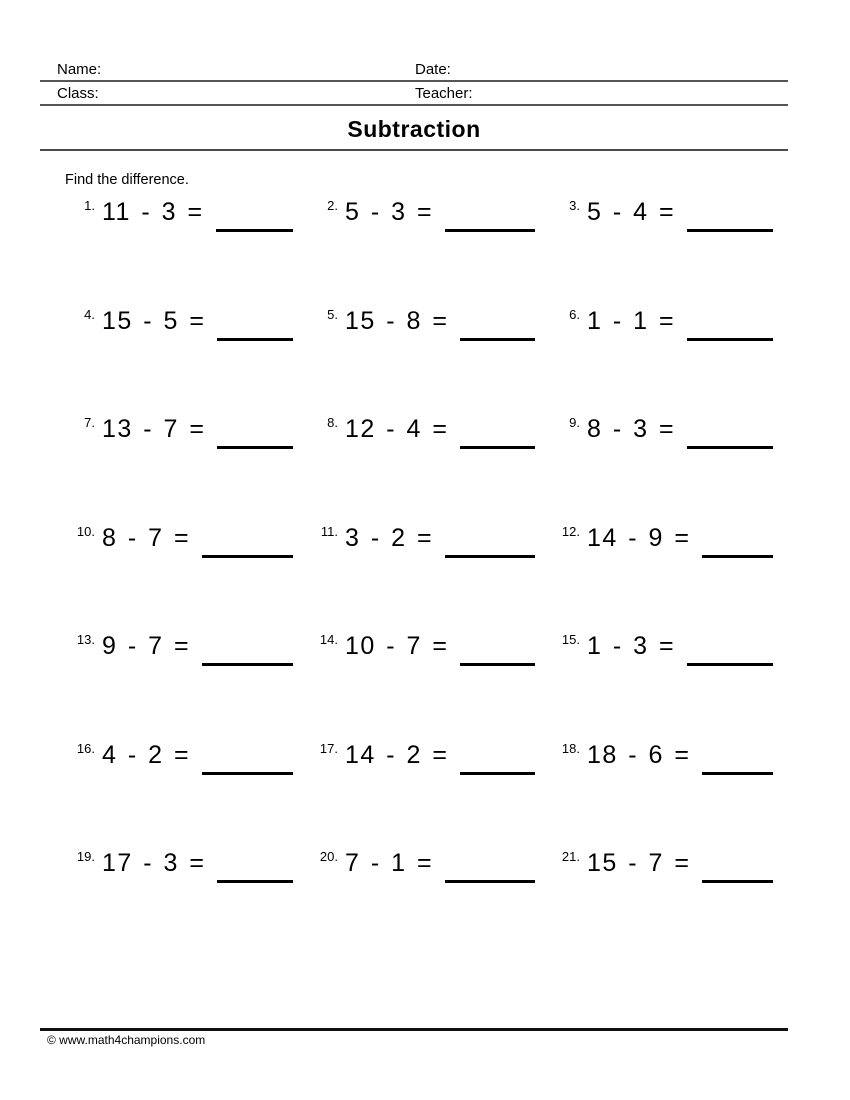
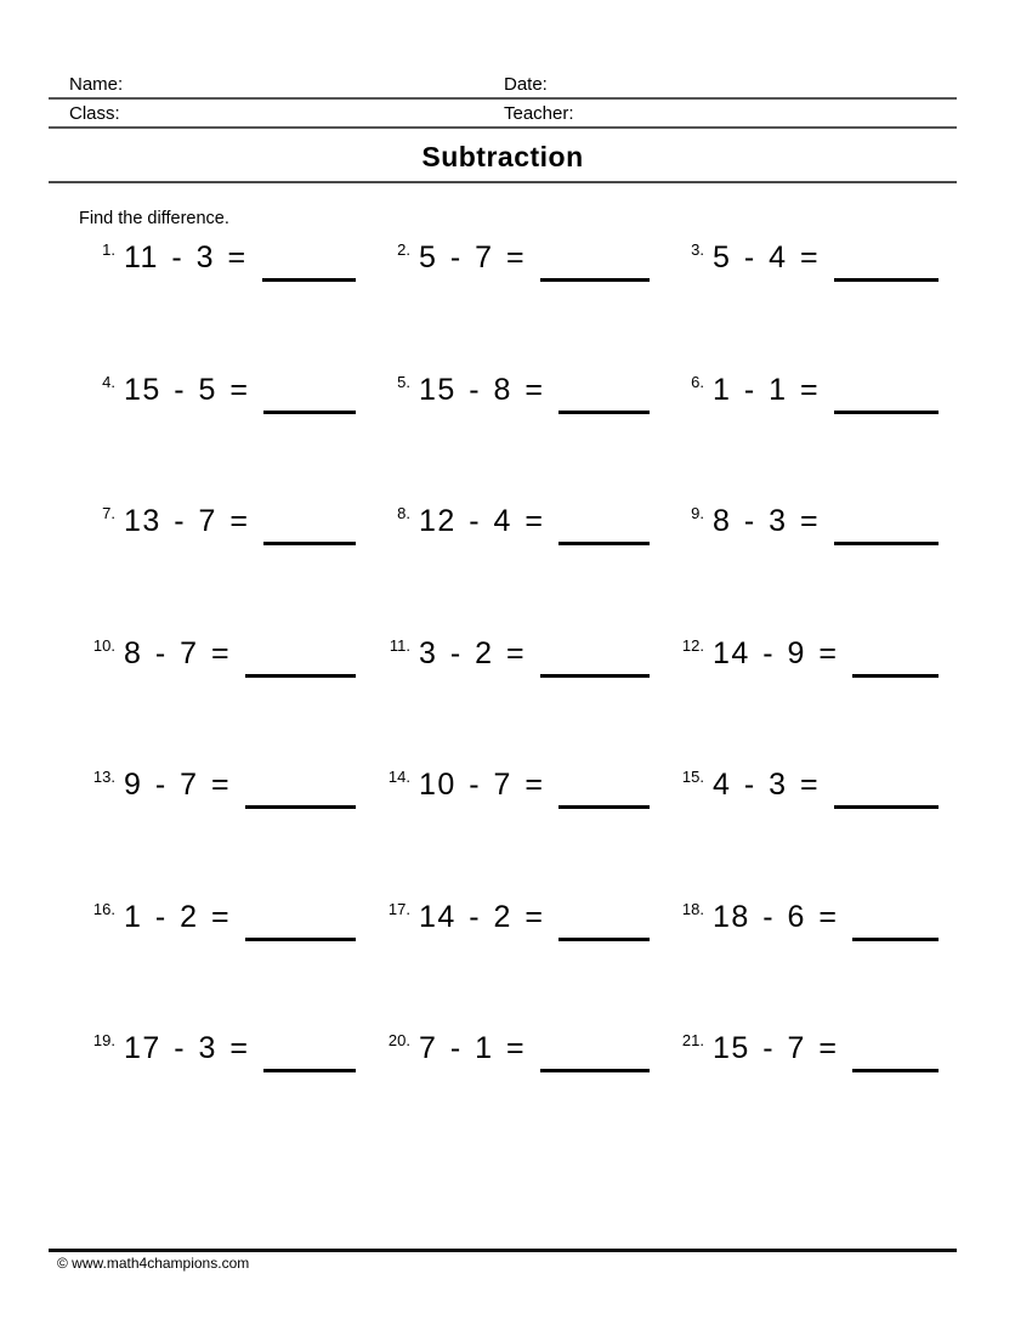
  Name:
  Date:
  Class:
  Teacher:
  Subtraction
  Find the difference.
  1.
  11 - 3 =
  2.
- 5 - 3 =
+ 5 - 7 =
  3.
  5 - 4 =
  4.
  15 - 5 =
  5.
  15 - 8 =
  6.
  1 - 1 =
  7.
  13 - 7 =
  8.
  12 - 4 =
  9.
  8 - 3 =
  10.
  8 - 7 =
  11.
  3 - 2 =
  12.
  14 - 9 =
  13.
  9 - 7 =
  14.
  10 - 7 =
  15.
- 1 - 3 =
+ 4 - 3 =
  16.
- 4 - 2 =
+ 1 - 2 =
  17.
  14 - 2 =
  18.
  18 - 6 =
  19.
  17 - 3 =
  20.
  7 - 1 =
  21.
  15 - 7 =
  © www.math4champions.com
